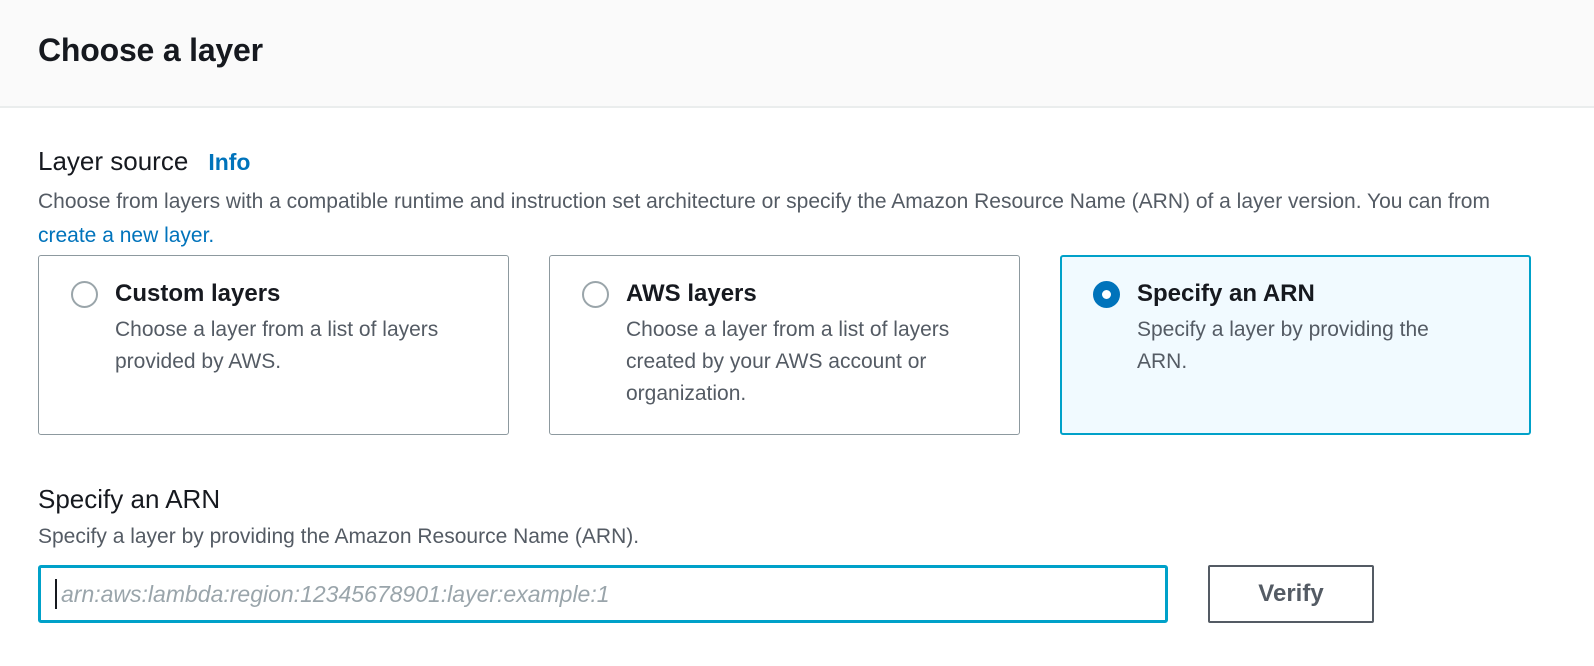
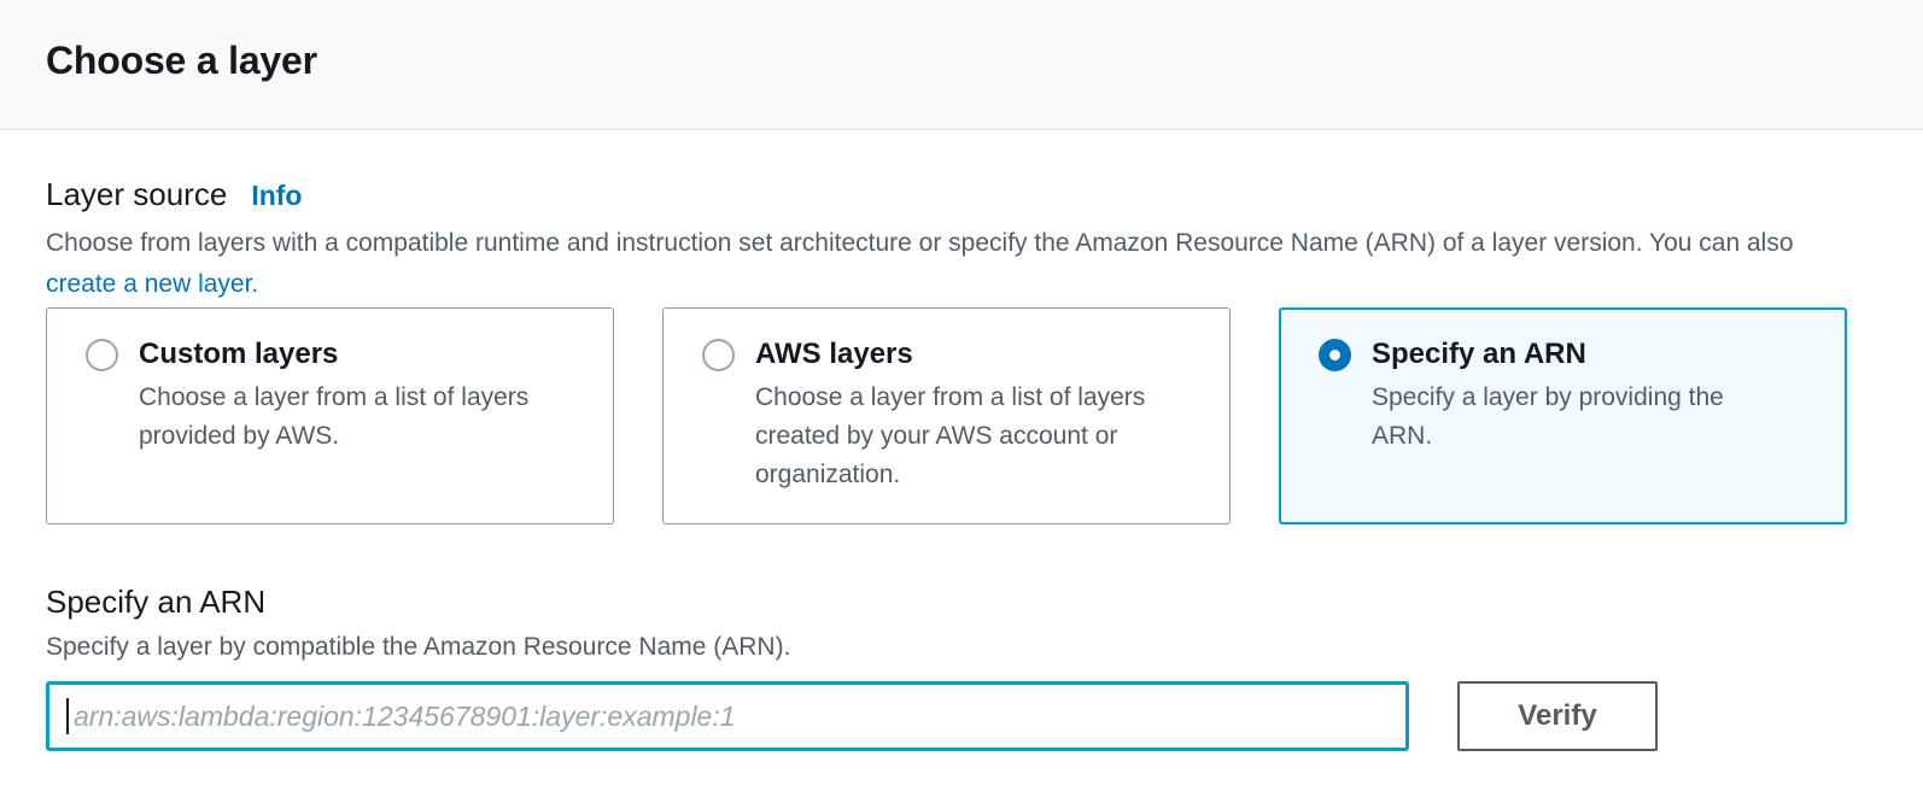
  Choose a layer
  Layer source
  Info
- Choose from layers with a compatible runtime and instruction set architecture or specify the Amazon Resource Name (ARN) of a layer version. You can from create a new layer.
+ Choose from layers with a compatible runtime and instruction set architecture or specify the Amazon Resource Name (ARN) of a layer version. You can also create a new layer.
  Custom layers
  Choose a layer from a list of layers provided by AWS.
  AWS layers
  Choose a layer from a list of layers created by your AWS account or organization.
  Specify an ARN
  Specify a layer by providing the ARN.
  Specify an ARN
- Specify a layer by providing the Amazon Resource Name (ARN).
+ Specify a layer by compatible the Amazon Resource Name (ARN).
  arn:aws:lambda:region:12345678901:layer:example:1
  Verify
